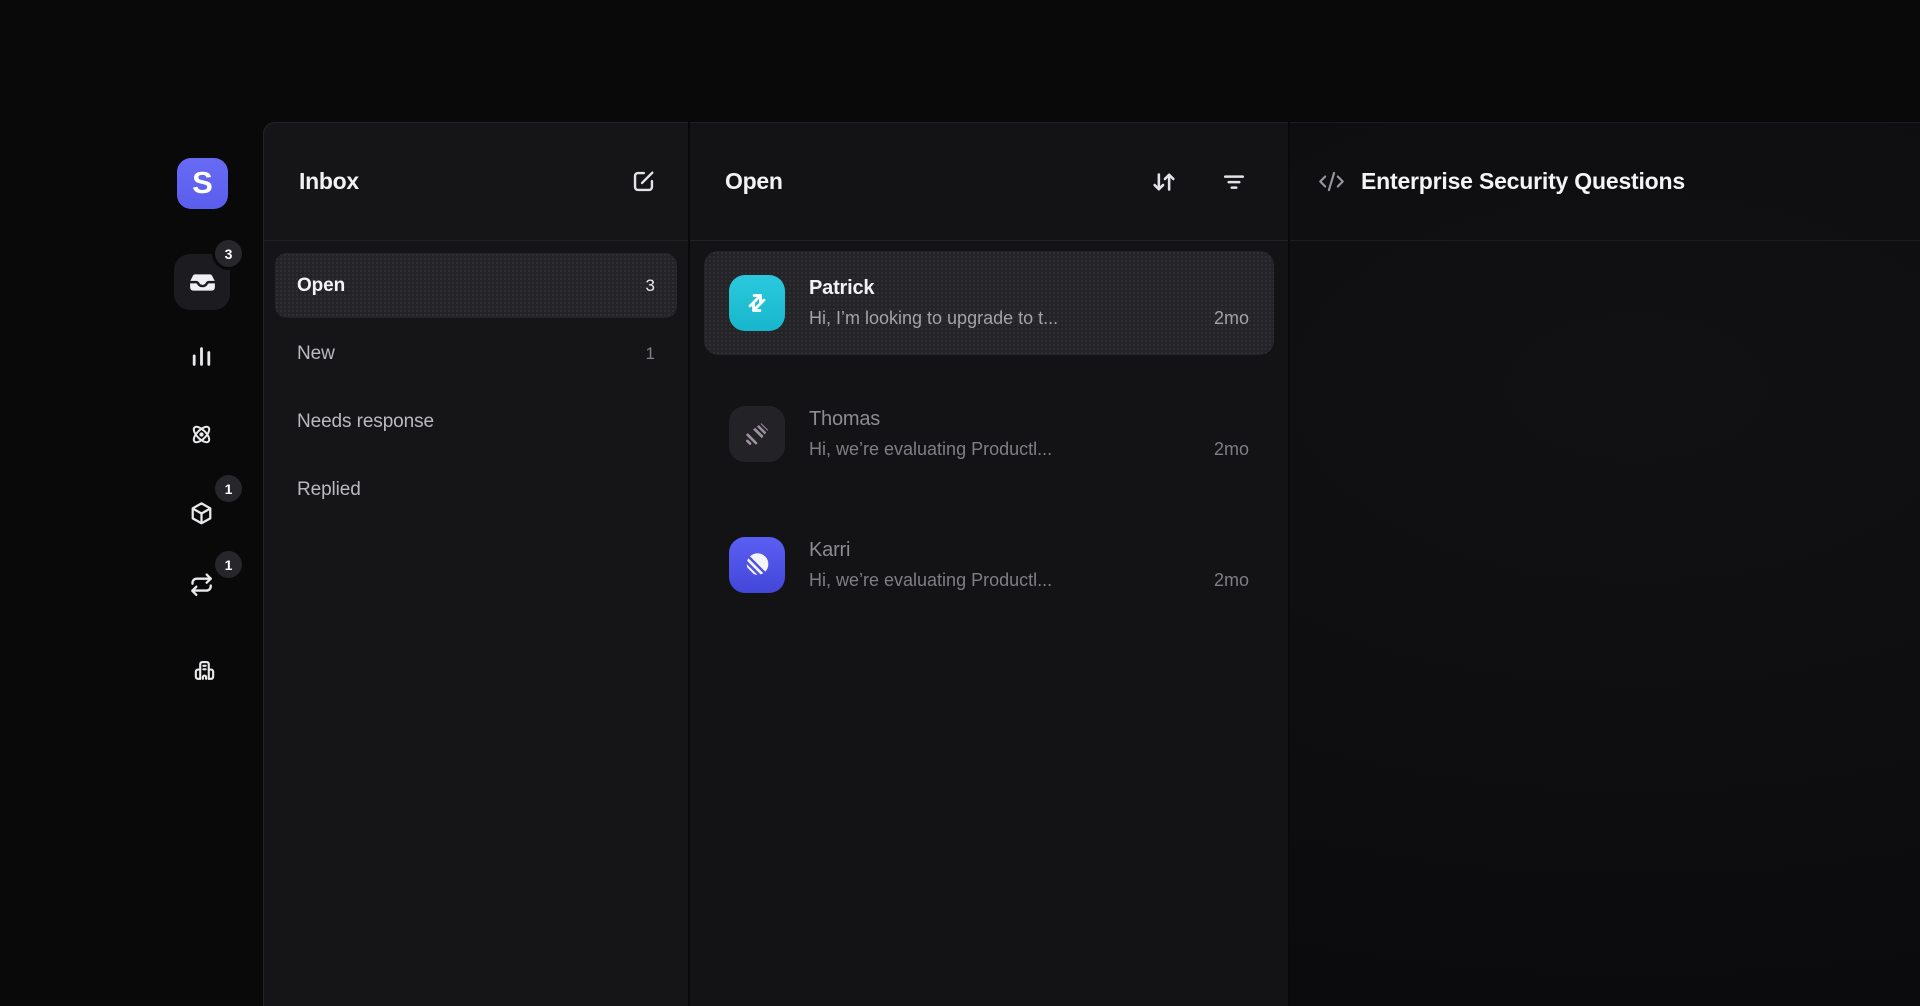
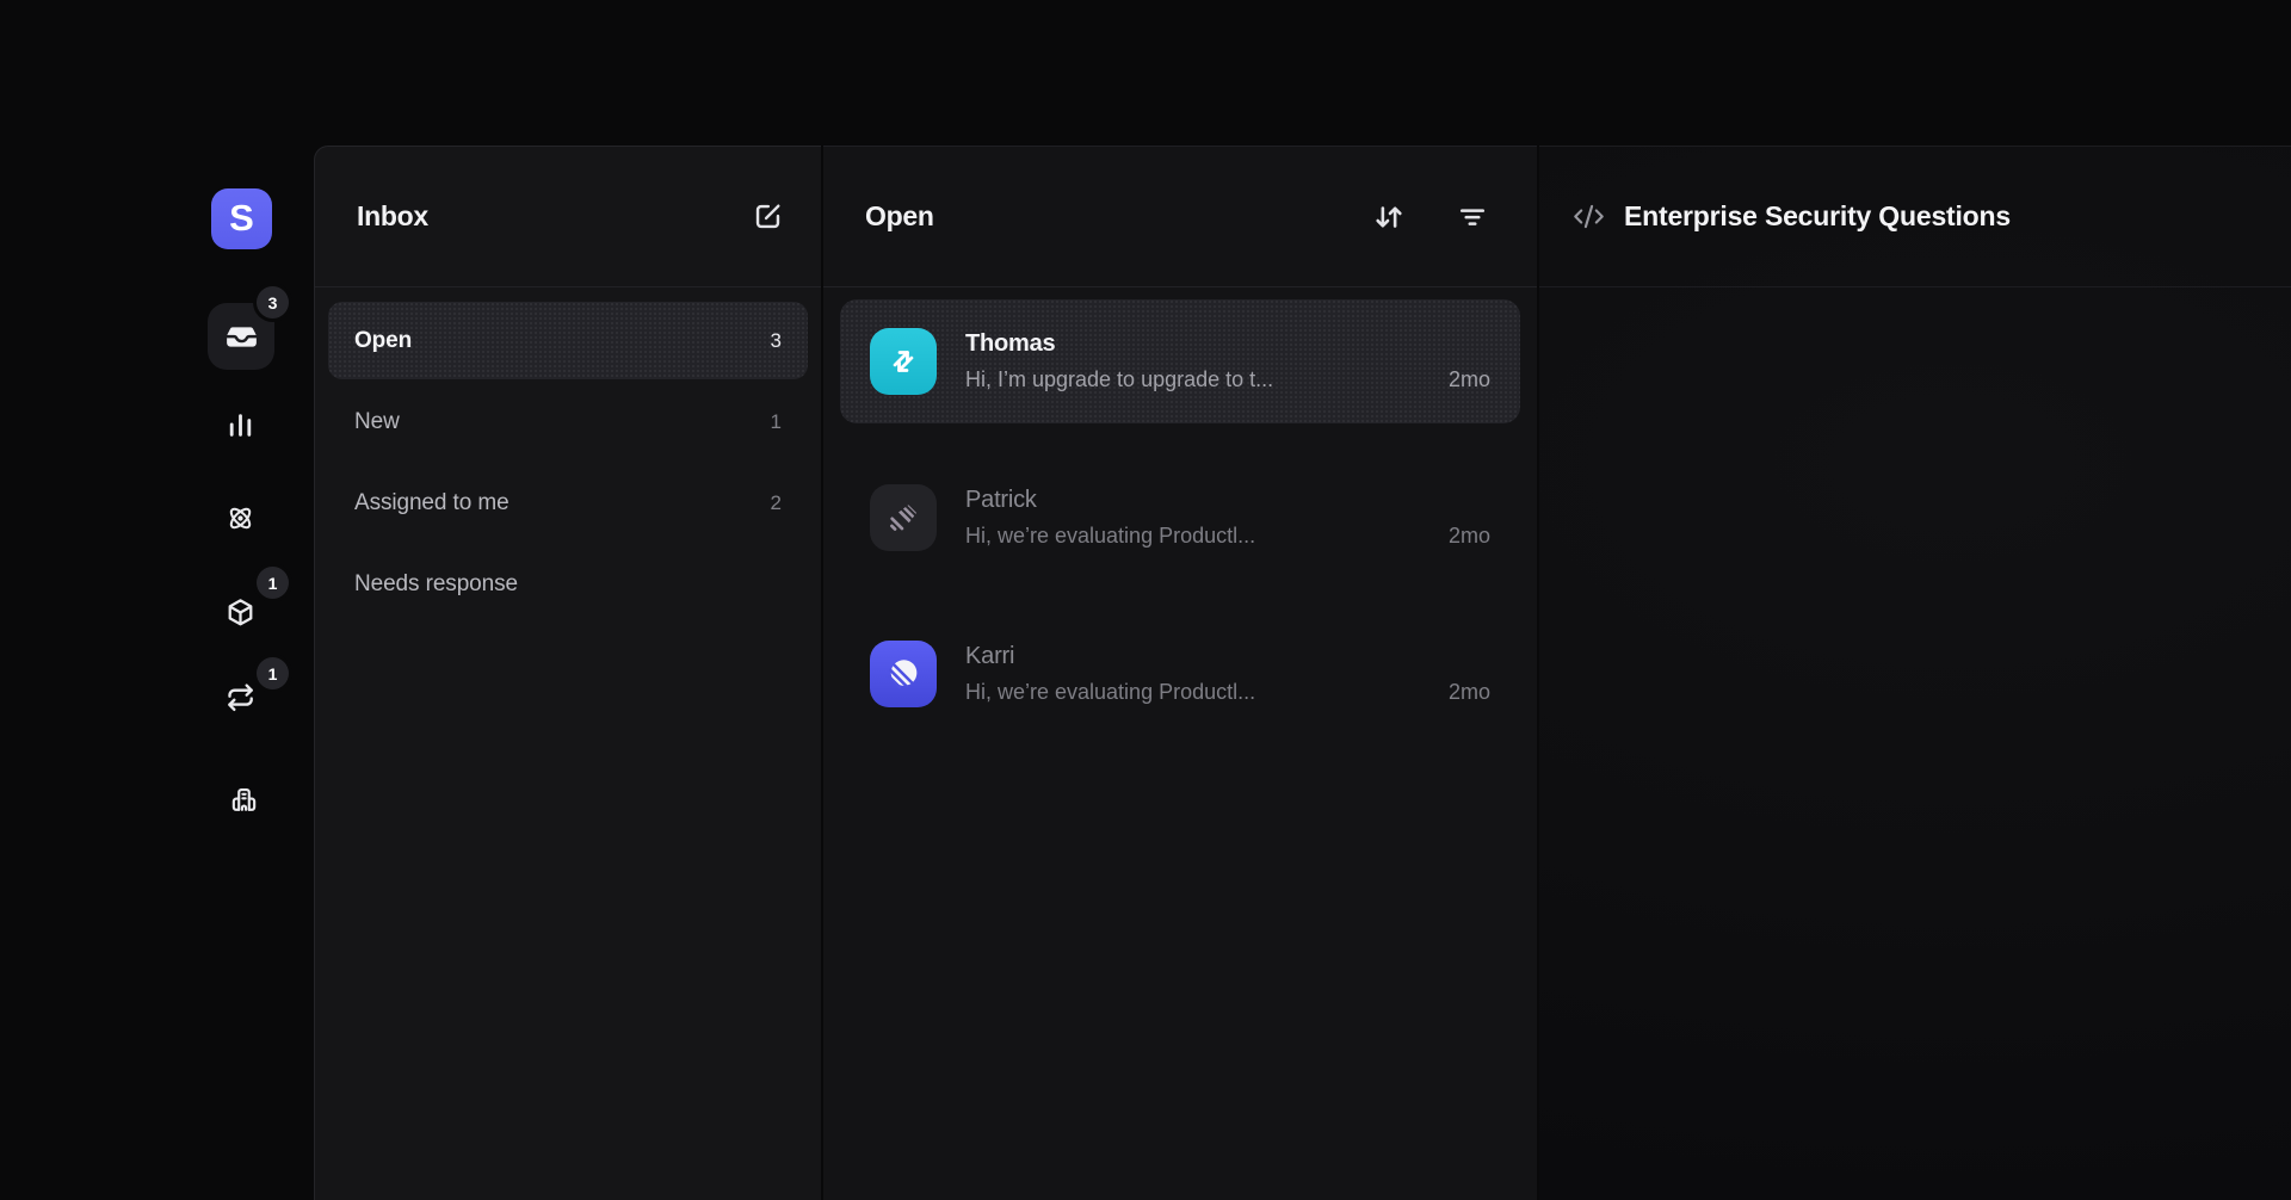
  S
  3
  1
  1
  Inbox
  Open
  3
  New
  1
+ Assigned to me
+ 2
  Needs response
- Replied
  Open
- Patrick
+ Thomas
- Hi, I’m looking to upgrade to t...
+ Hi, I’m upgrade to upgrade to t...
  2mo
- Thomas
+ Patrick
  Hi, we’re evaluating Productl...
  2mo
  Karri
  Hi, we’re evaluating Productl...
  2mo
  Enterprise Security Questions
